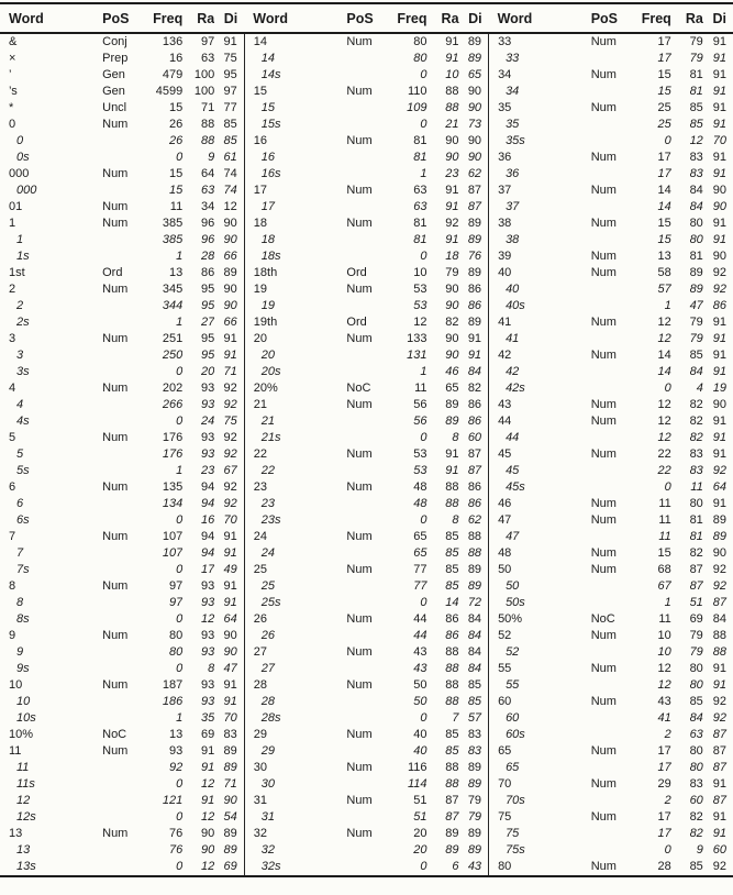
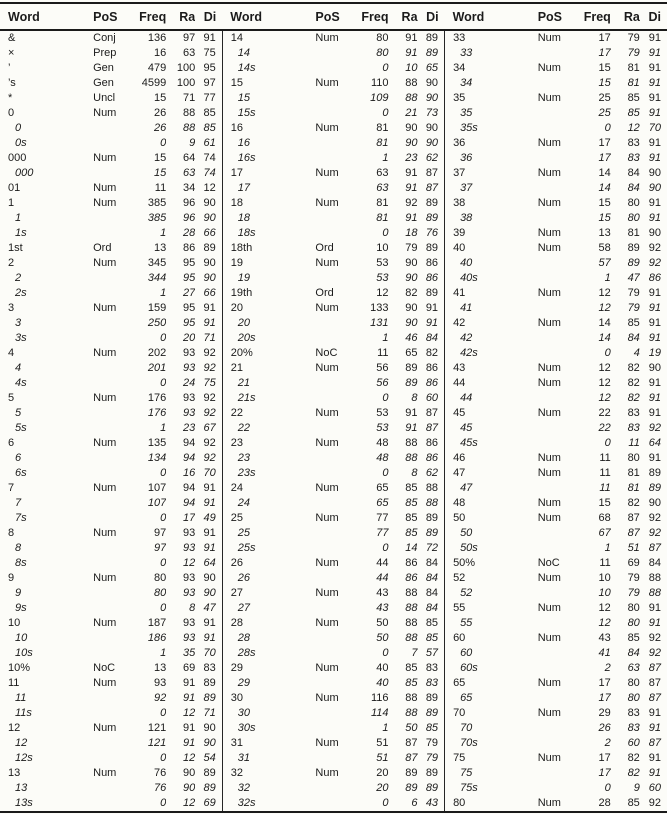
  Word	PoS	Freq	Ra	Di	Word	PoS	Freq	Ra	Di	Word	PoS	Freq	Ra	Di
  &	Conj	136	97	91	14	Num	80	91	89	33	Num	17	79	91
  ×	Prep	16	63	75	14		80	91	89	33		17	79	91
  ’	Gen	479	100	95	14s		0	10	65	34	Num	15	81	91
  ’s	Gen	4599	100	97	15	Num	110	88	90	34		15	81	91
  *	Uncl	15	71	77	15		109	88	90	35	Num	25	85	91
  0	Num	26	88	85	15s		0	21	73	35		25	85	91
  0		26	88	85	16	Num	81	90	90	35s		0	12	70
  0s		0	9	61	16		81	90	90	36	Num	17	83	91
  000	Num	15	64	74	16s		1	23	62	36		17	83	91
  000		15	63	74	17	Num	63	91	87	37	Num	14	84	90
  01	Num	11	34	12	17		63	91	87	37		14	84	90
  1	Num	385	96	90	18	Num	81	92	89	38	Num	15	80	91
  1		385	96	90	18		81	91	89	38		15	80	91
  1s		1	28	66	18s		0	18	76	39	Num	13	81	90
  1st	Ord	13	86	89	18th	Ord	10	79	89	40	Num	58	89	92
  2	Num	345	95	90	19	Num	53	90	86	40		57	89	92
  2		344	95	90	19		53	90	86	40s		1	47	86
  2s		1	27	66	19th	Ord	12	82	89	41	Num	12	79	91
- 3	Num	251	95	91	20	Num	133	90	91	41		12	79	91
+ 3	Num	159	95	91	20	Num	133	90	91	41		12	79	91
  3		250	95	91	20		131	90	91	42	Num	14	85	91
  3s		0	20	71	20s		1	46	84	42		14	84	91
  4	Num	202	93	92	20%	NoC	11	65	82	42s		0	4	19
- 4		266	93	92	21	Num	56	89	86	43	Num	12	82	90
+ 4		201	93	92	21	Num	56	89	86	43	Num	12	82	90
  4s		0	24	75	21		56	89	86	44	Num	12	82	91
  5	Num	176	93	92	21s		0	8	60	44		12	82	91
  5		176	93	92	22	Num	53	91	87	45	Num	22	83	91
  5s		1	23	67	22		53	91	87	45		22	83	92
  6	Num	135	94	92	23	Num	48	88	86	45s		0	11	64
  6		134	94	92	23		48	88	86	46	Num	11	80	91
  6s		0	16	70	23s		0	8	62	47	Num	11	81	89
  7	Num	107	94	91	24	Num	65	85	88	47		11	81	89
  7		107	94	91	24		65	85	88	48	Num	15	82	90
  7s		0	17	49	25	Num	77	85	89	50	Num	68	87	92
  8	Num	97	93	91	25		77	85	89	50		67	87	92
  8		97	93	91	25s		0	14	72	50s		1	51	87
  8s		0	12	64	26	Num	44	86	84	50%	NoC	11	69	84
  9	Num	80	93	90	26		44	86	84	52	Num	10	79	88
  9		80	93	90	27	Num	43	88	84	52		10	79	88
  9s		0	8	47	27		43	88	84	55	Num	12	80	91
  10	Num	187	93	91	28	Num	50	88	85	55		12	80	91
  10		186	93	91	28		50	88	85	60	Num	43	85	92
  10s		1	35	70	28s		0	7	57	60		41	84	92
  10%	NoC	13	69	83	29	Num	40	85	83	60s		2	63	87
  11	Num	93	91	89	29		40	85	83	65	Num	17	80	87
  11		92	91	89	30	Num	116	88	89	65		17	80	87
  11s		0	12	71	30		114	88	89	70	Num	29	83	91
+ 12	Num	121	91	90	30s		1	50	85	70		26	83	91
  12		121	91	90	31	Num	51	87	79	70s		2	60	87
  12s		0	12	54	31		51	87	79	75	Num	17	82	91
  13	Num	76	90	89	32	Num	20	89	89	75		17	82	91
  13		76	90	89	32		20	89	89	75s		0	9	60
  13s		0	12	69	32s		0	6	43	80	Num	28	85	92
